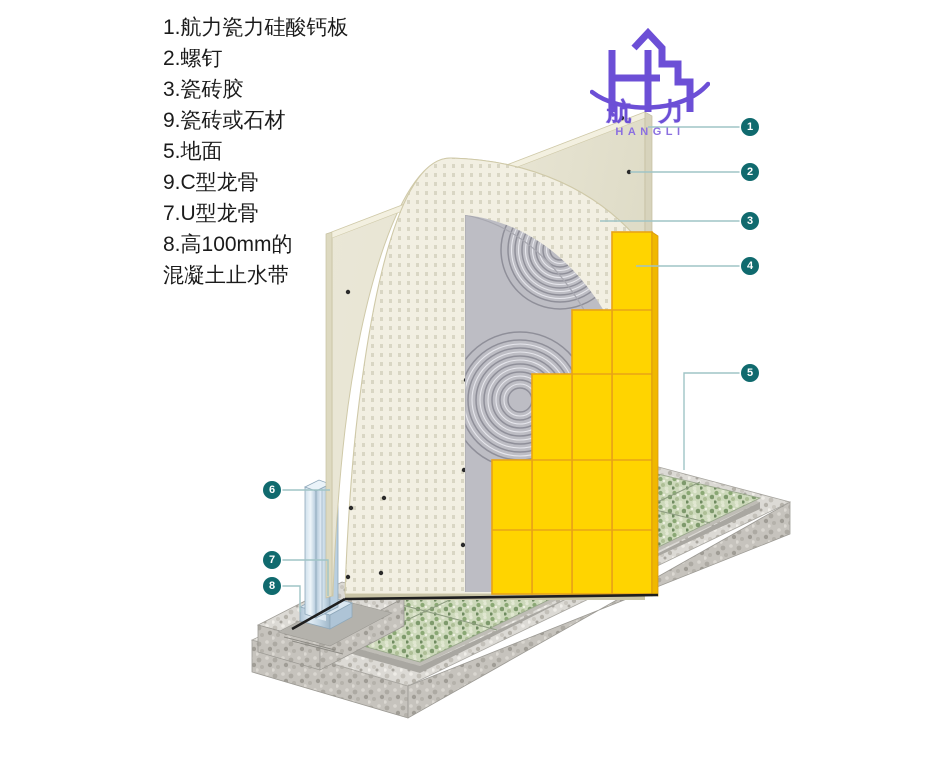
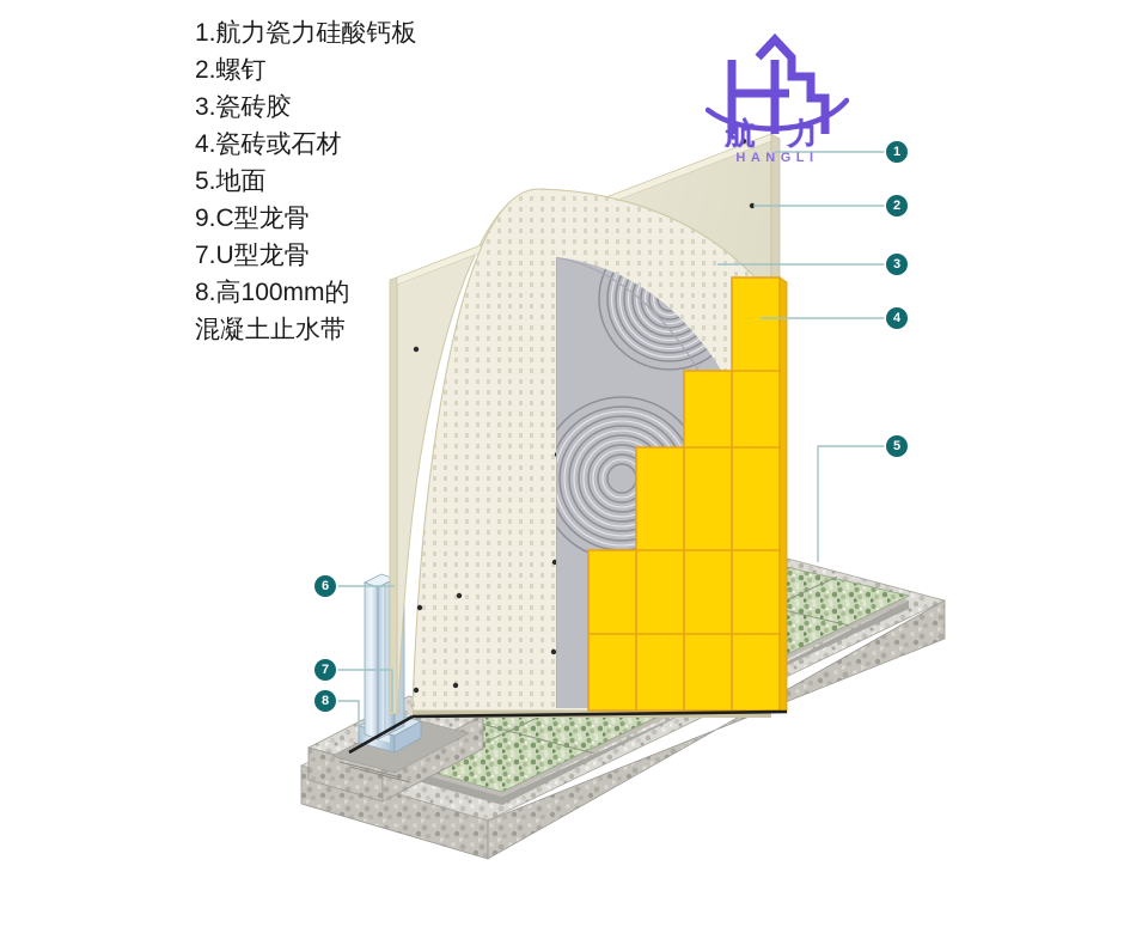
  1.航力瓷力硅酸钙板
  2.螺钉
  3.瓷砖胶
- 9.瓷砖或石材
+ 4.瓷砖或石材
  5.地面
  9.C型龙骨
  7.U型龙骨
  8.高100mm的
  混凝土止水带
  1
  2
  3
  4
  5
  6
  7
  8
  航 力
  HANGLI
